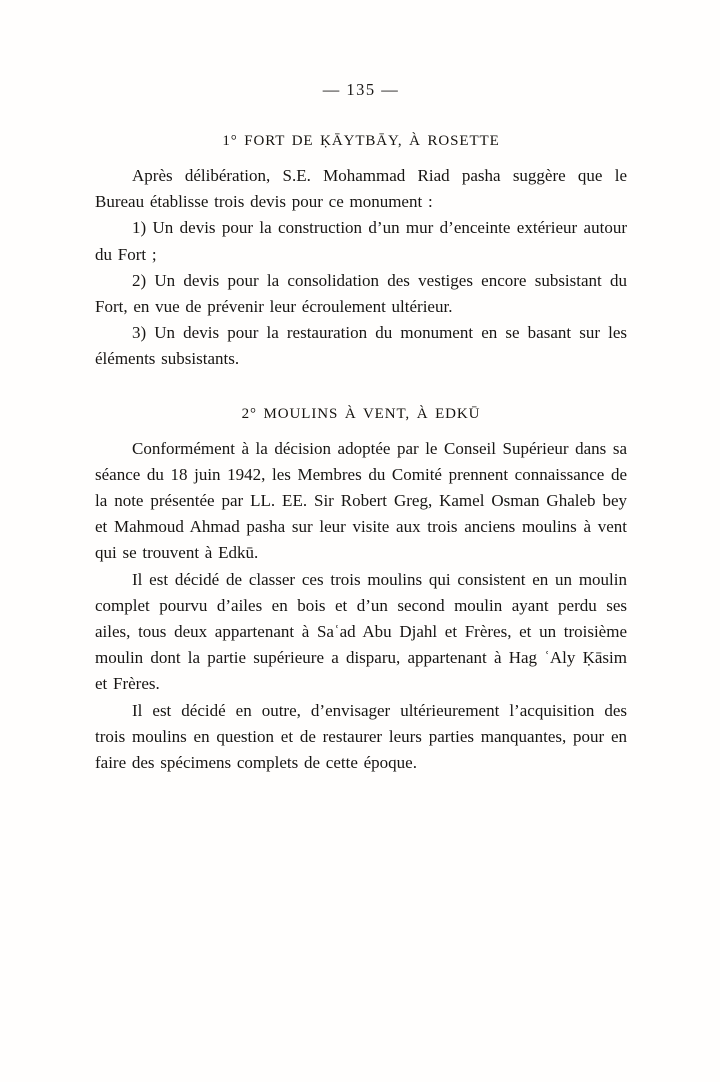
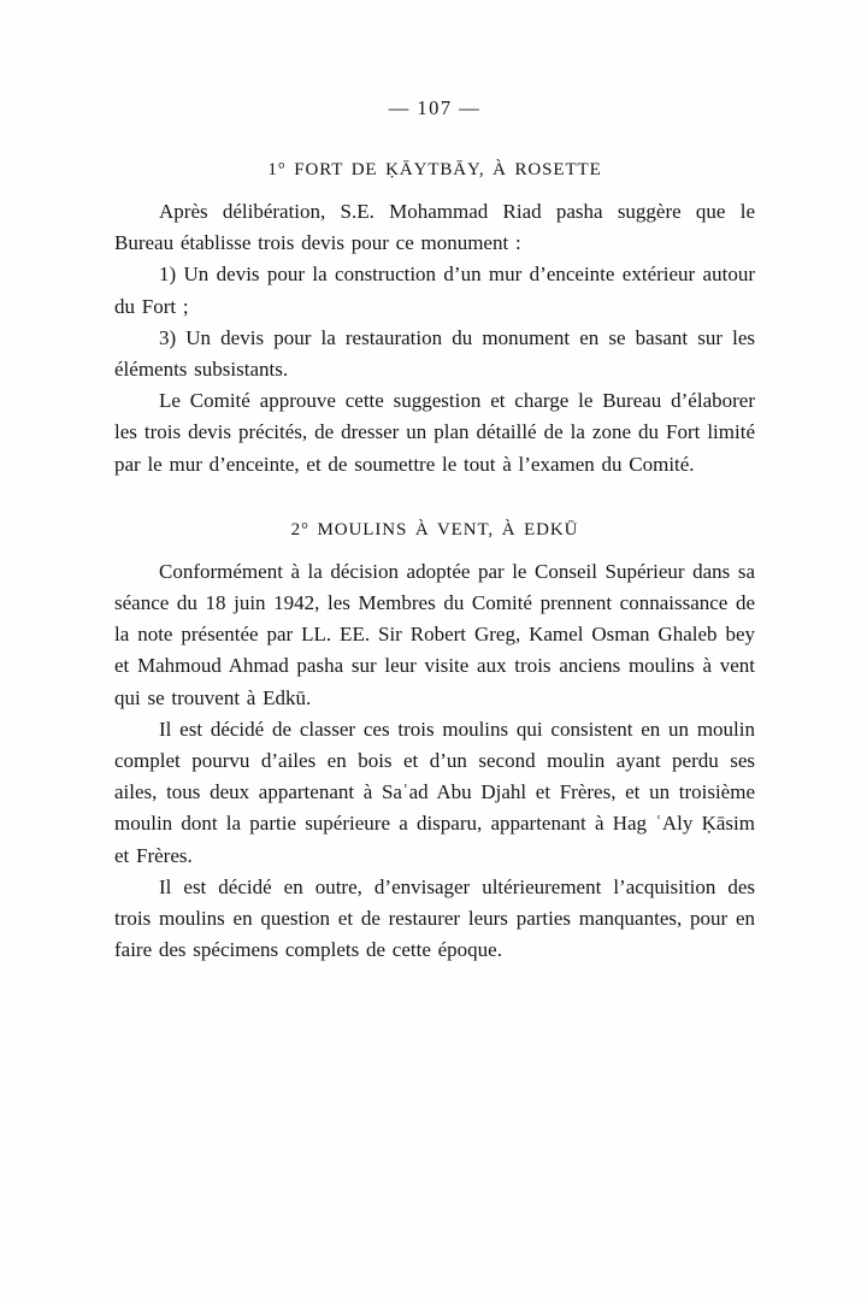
- — 135 —
+ — 107 —
  1° FORT DE ḲĀYTBĀY, À ROSETTE
  Après délibération, S.E. Mohammad Riad pasha suggère que le Bureau établisse trois devis pour ce monument :
  1) Un devis pour la construction d’un mur d’enceinte extérieur autour du Fort ;
- 2) Un devis pour la consolidation des vestiges encore subsistant du Fort, en vue de prévenir leur écroulement ultérieur.
  3) Un devis pour la restauration du monument en se basant sur les éléments subsistants.
+ Le Comité approuve cette suggestion et charge le Bureau d’élaborer les trois devis précités, de dresser un plan détaillé de la zone du Fort limité par le mur d’enceinte, et de soumettre le tout à l’examen du Comité.
  2° MOULINS À VENT, À EDKŪ
  Conformément à la décision adoptée par le Conseil Supérieur dans sa séance du 18 juin 1942, les Membres du Comité prennent connaissance de la note présentée par LL. EE. Sir Robert Greg, Kamel Osman Ghaleb bey et Mahmoud Ahmad pasha sur leur visite aux trois anciens moulins à vent qui se trouvent à Edkū.
  Il est décidé de classer ces trois moulins qui consistent en un moulin complet pourvu d’ailes en bois et d’un second moulin ayant perdu ses ailes, tous deux appartenant à Saʿad Abu Djahl et Frères, et un troisième moulin dont la partie supérieure a disparu, appartenant à Hag ʿAly Ḳāsim et Frères.
  Il est décidé en outre, d’envisager ultérieurement l’acquisition des trois moulins en question et de restaurer leurs parties manquantes, pour en faire des spécimens complets de cette époque.
